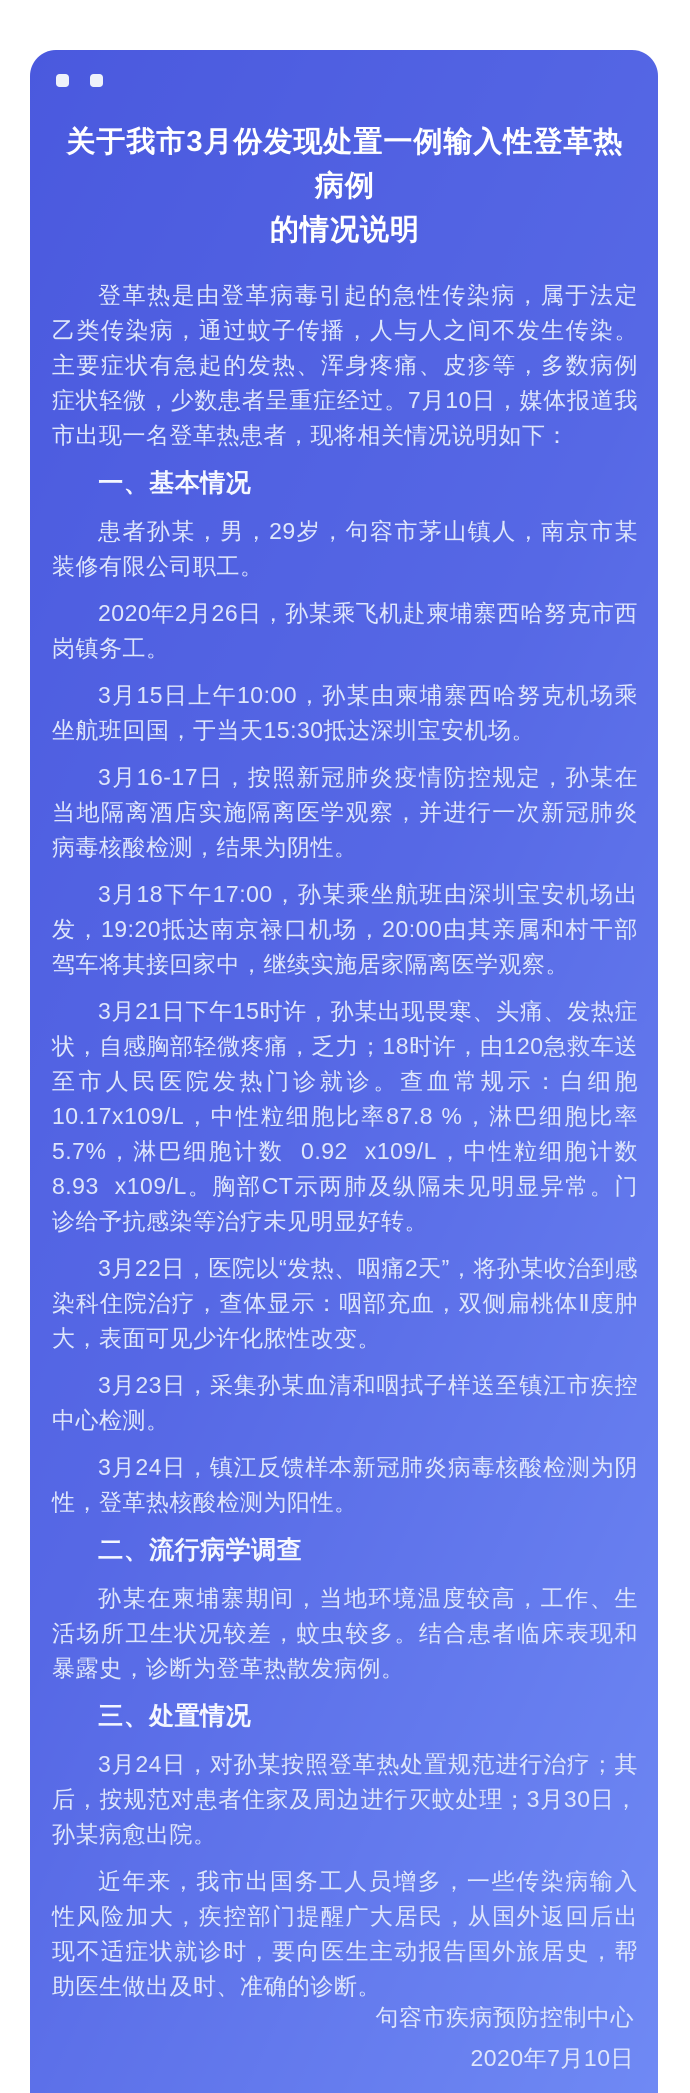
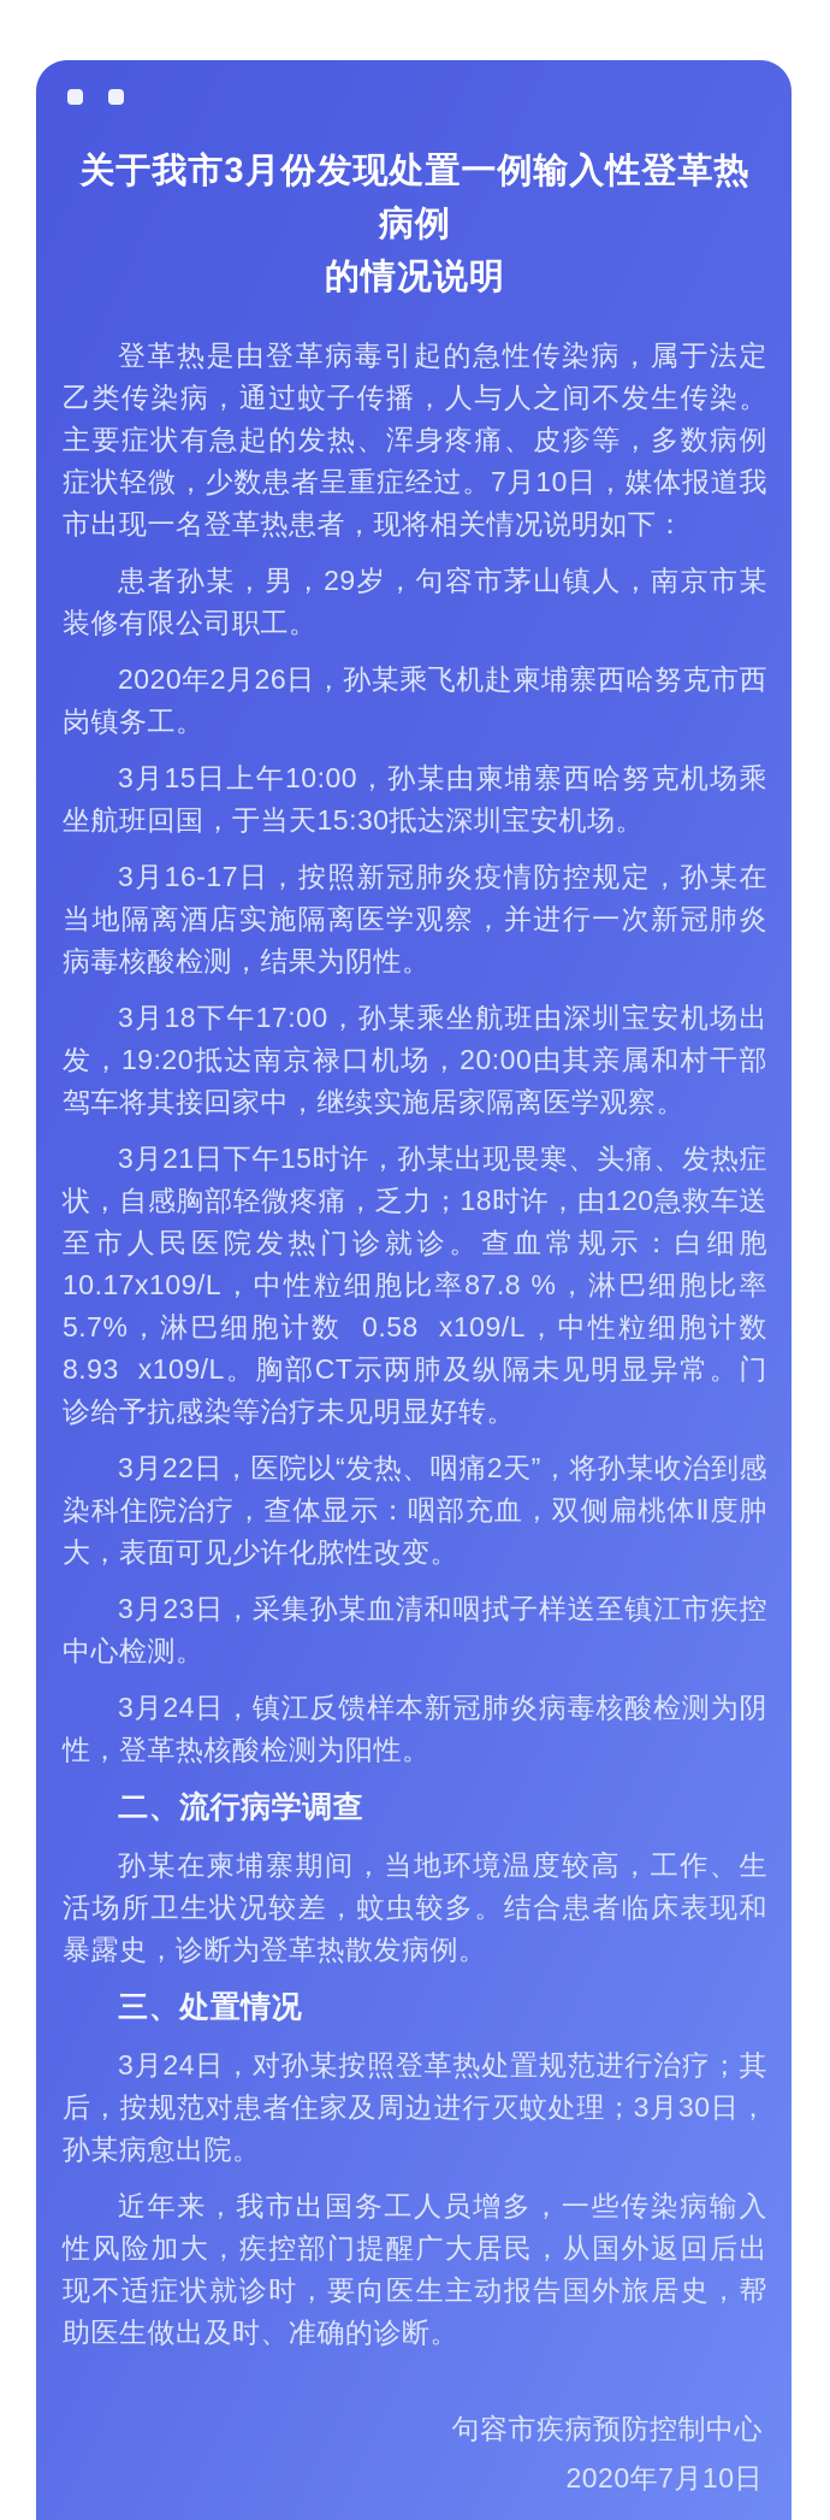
  关于我市3月份发现处置一例输入性登革热病例
  的情况说明
  登革热是由登革病毒引起的急性传染病，属于法定乙类传染病，通过蚊子传播，人与人之间不发生传染。主要症状有急起的发热、浑身疼痛、皮疹等，多数病例症状轻微，少数患者呈重症经过。7月10日，媒体报道我市出现一名登革热患者，现将相关情况说明如下：
- 一、基本情况
  患者孙某，男，29岁，句容市茅山镇人，南京市某装修有限公司职工。
  2020年2月26日，孙某乘飞机赴柬埔寨西哈努克市西岗镇务工。
  3月15日上午10:00，孙某由柬埔寨西哈努克机场乘坐航班回国，于当天15:30抵达深圳宝安机场。
  3月16-17日，按照新冠肺炎疫情防控规定，孙某在当地隔离酒店实施隔离医学观察，并进行一次新冠肺炎病毒核酸检测，结果为阴性。
  3月18下午17:00，孙某乘坐航班由深圳宝安机场出发，19:20抵达南京禄口机场，20:00由其亲属和村干部驾车将其接回家中，继续实施居家隔离医学观察。
- 3月21日下午15时许，孙某出现畏寒、头痛、发热症状，自感胸部轻微疼痛，乏力；18时许，由120急救车送至市人民医院发热门诊就诊。查血常规示：白细胞10.17x109/L，中性粒细胞比率87.8 %，淋巴细胞比率5.7%，淋巴细胞计数 0.92 x109/L，中性粒细胞计数8.93 x109/L。胸部CT示两肺及纵隔未见明显异常。门诊给予抗感染等治疗未见明显好转。
+ 3月21日下午15时许，孙某出现畏寒、头痛、发热症状，自感胸部轻微疼痛，乏力；18时许，由120急救车送至市人民医院发热门诊就诊。查血常规示：白细胞10.17x109/L，中性粒细胞比率87.8 %，淋巴细胞比率5.7%，淋巴细胞计数 0.58 x109/L，中性粒细胞计数8.93 x109/L。胸部CT示两肺及纵隔未见明显异常。门诊给予抗感染等治疗未见明显好转。
  3月22日，医院以“发热、咽痛2天”，将孙某收治到感染科住院治疗，查体显示：咽部充血，双侧扁桃体Ⅱ度肿大，表面可见少许化脓性改变。
  3月23日，采集孙某血清和咽拭子样送至镇江市疾控中心检测。
  3月24日，镇江反馈样本新冠肺炎病毒核酸检测为阴性，登革热核酸检测为阳性。
  二、流行病学调查
  孙某在柬埔寨期间，当地环境温度较高，工作、生活场所卫生状况较差，蚊虫较多。结合患者临床表现和暴露史，诊断为登革热散发病例。
  三、处置情况
  3月24日，对孙某按照登革热处置规范进行治疗；其后，按规范对患者住家及周边进行灭蚊处理；3月30日，孙某病愈出院。
  近年来，我市出国务工人员增多，一些传染病输入性风险加大，疾控部门提醒广大居民，从国外返回后出现不适症状就诊时，要向医生主动报告国外旅居史，帮助医生做出及时、准确的诊断。
  句容市疾病预防控制中心
  2020年7月10日
